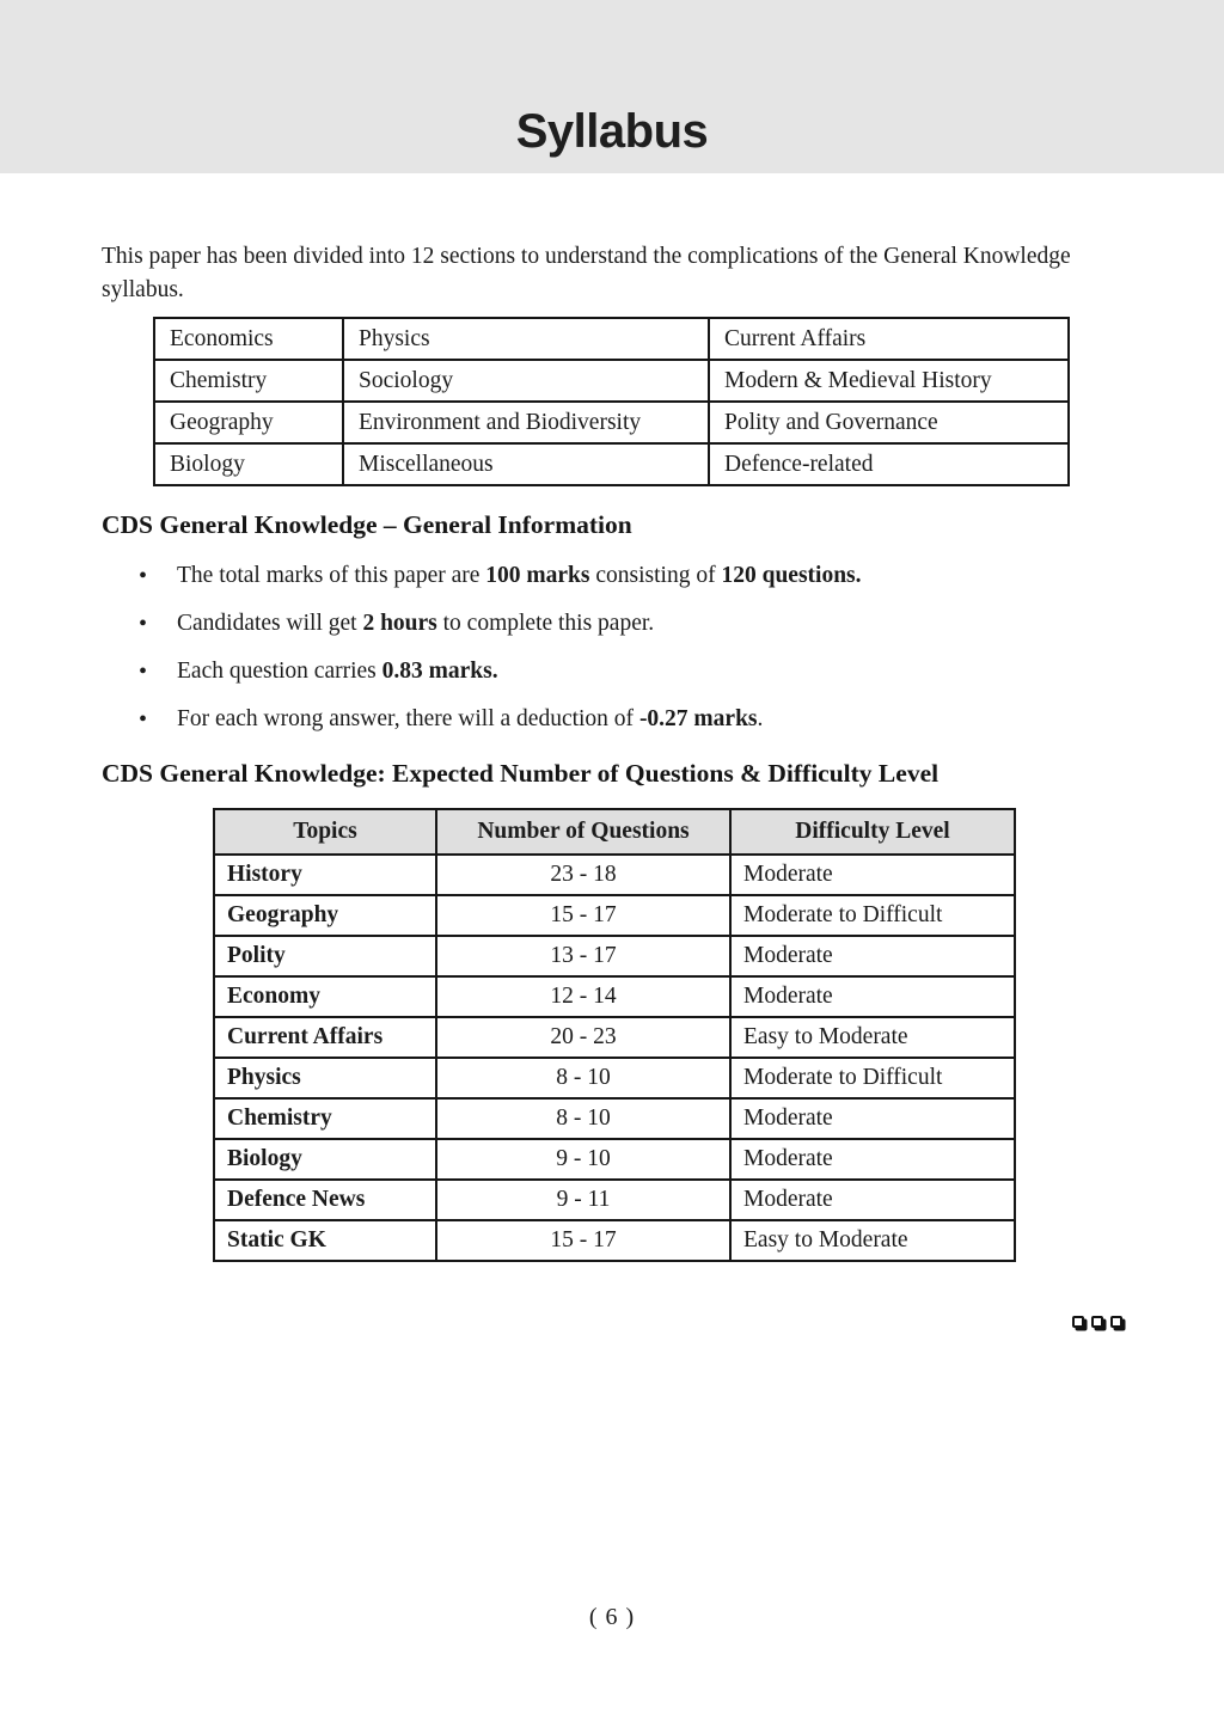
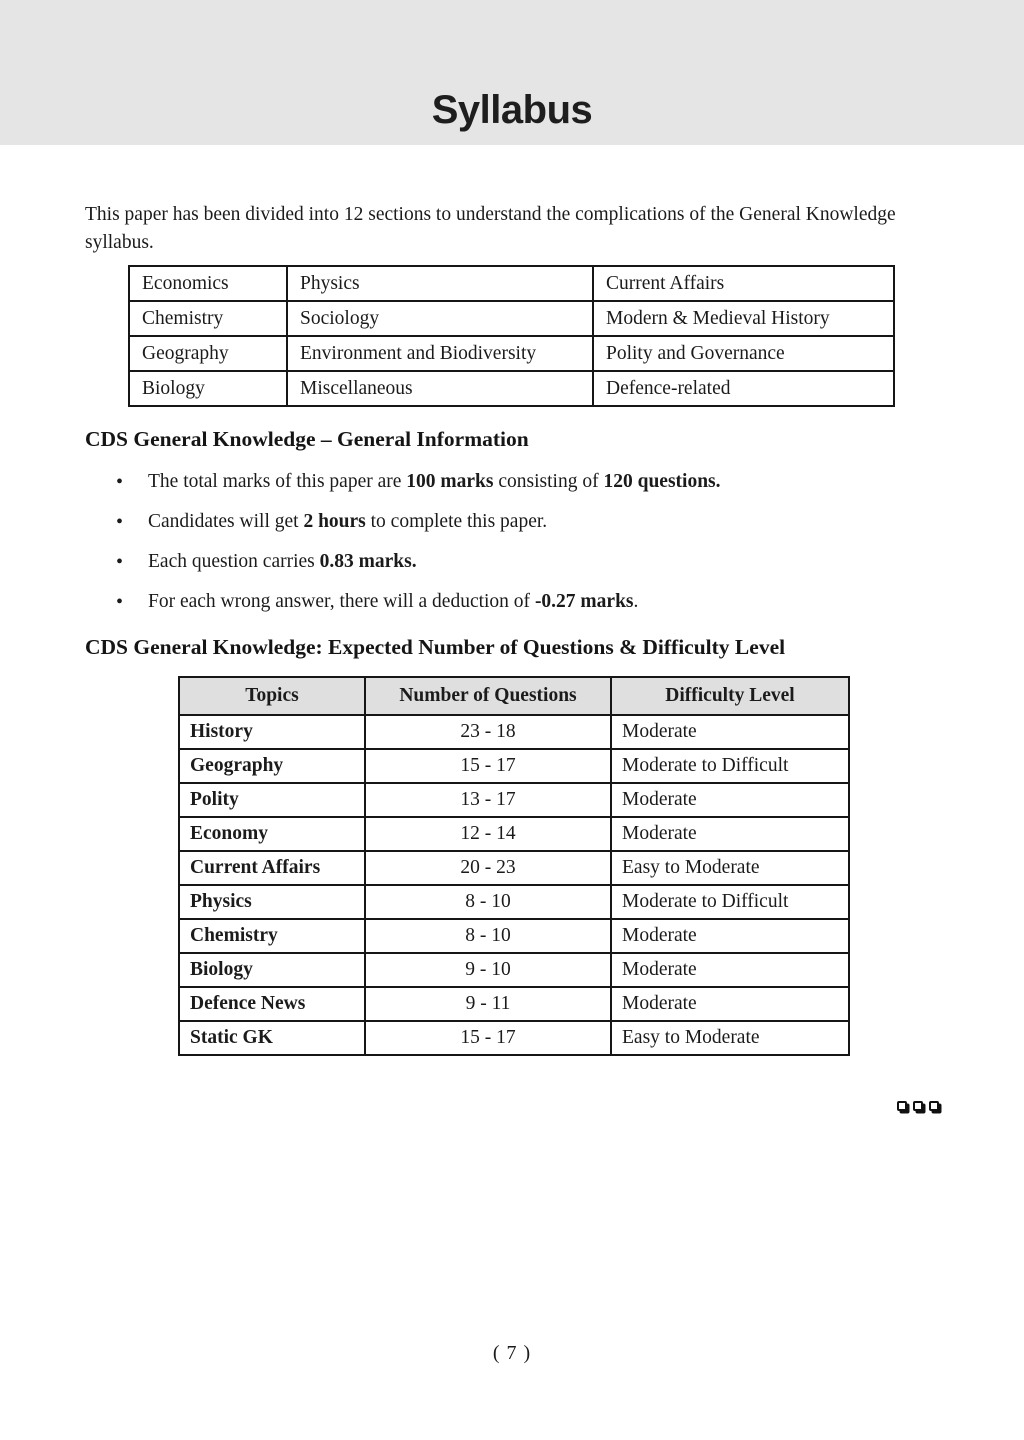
  Syllabus
  This paper has been divided into 12 sections to understand the complications of the General Knowledge syllabus.
  Economics	Physics	Current Affairs
  Chemistry	Sociology	Modern & Medieval History
  Geography	Environment and Biodiversity	Polity and Governance
  Biology	Miscellaneous	Defence-related
  CDS General Knowledge – General Information
  The total marks of this paper are 100 marks consisting of 120 questions.
  Candidates will get 2 hours to complete this paper.
  Each question carries 0.83 marks.
  For each wrong answer, there will a deduction of -0.27 marks.
  CDS General Knowledge: Expected Number of Questions & Difficulty Level
  Topics	Number of Questions	Difficulty Level
  History	23 - 18	Moderate
  Geography	15 - 17	Moderate to Difficult
  Polity	13 - 17	Moderate
  Economy	12 - 14	Moderate
  Current Affairs	20 - 23	Easy to Moderate
  Physics	8 - 10	Moderate to Difficult
  Chemistry	8 - 10	Moderate
  Biology	9 - 10	Moderate
  Defence News	9 - 11	Moderate
  Static GK	15 - 17	Easy to Moderate
- ( 6 )
+ ( 7 )
